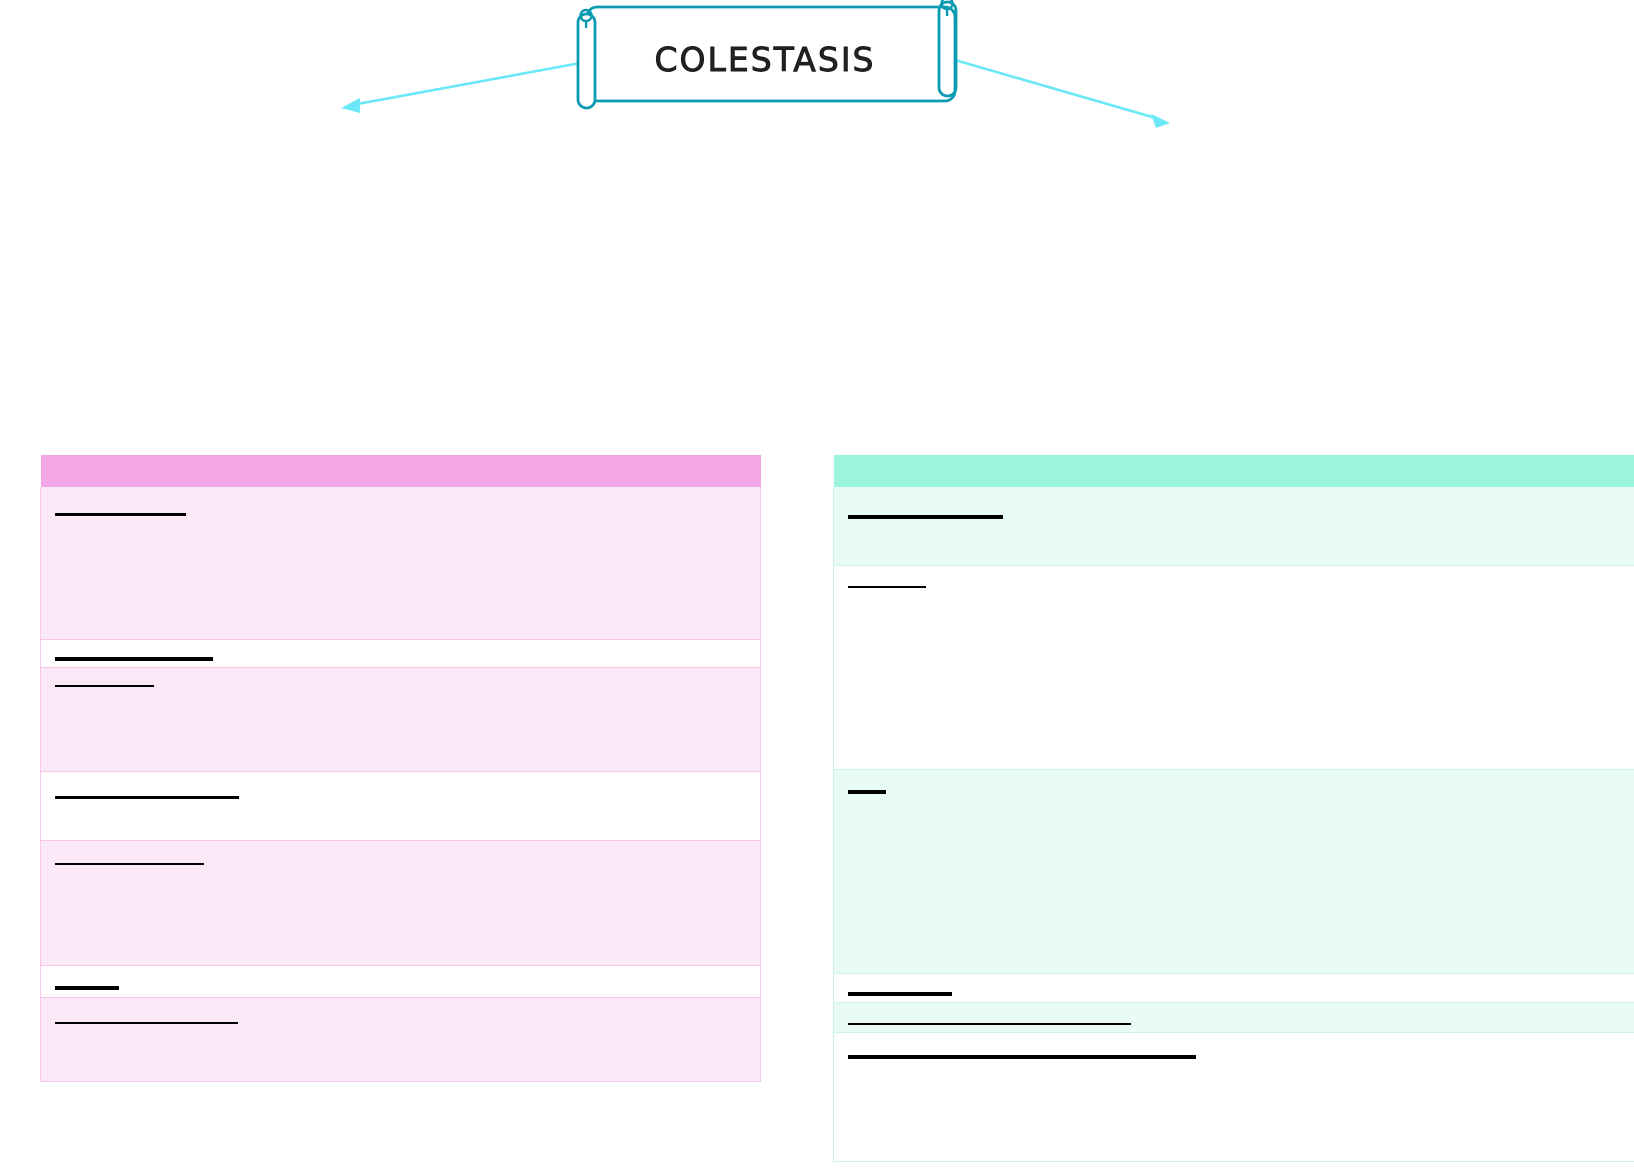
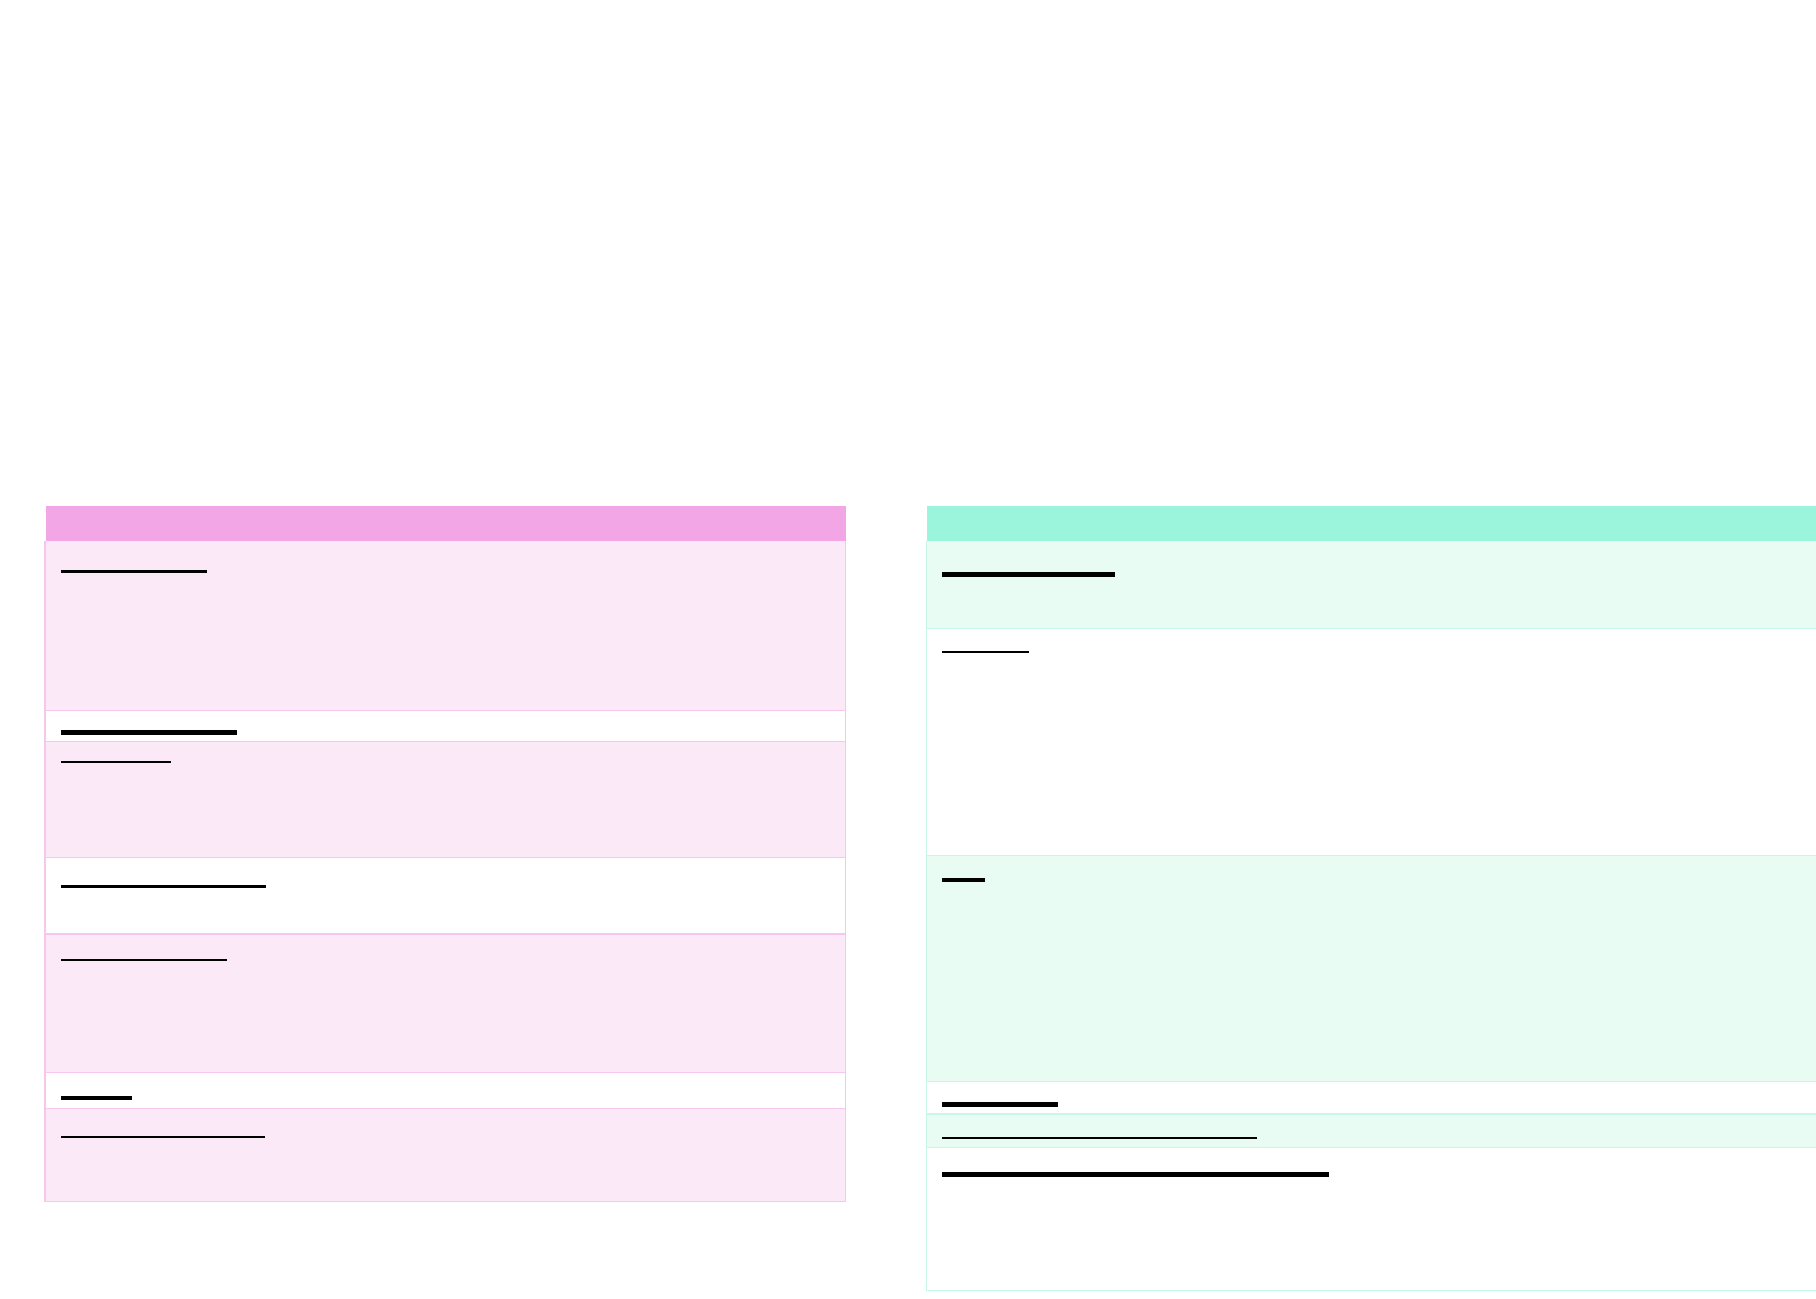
- COLESTASIS
